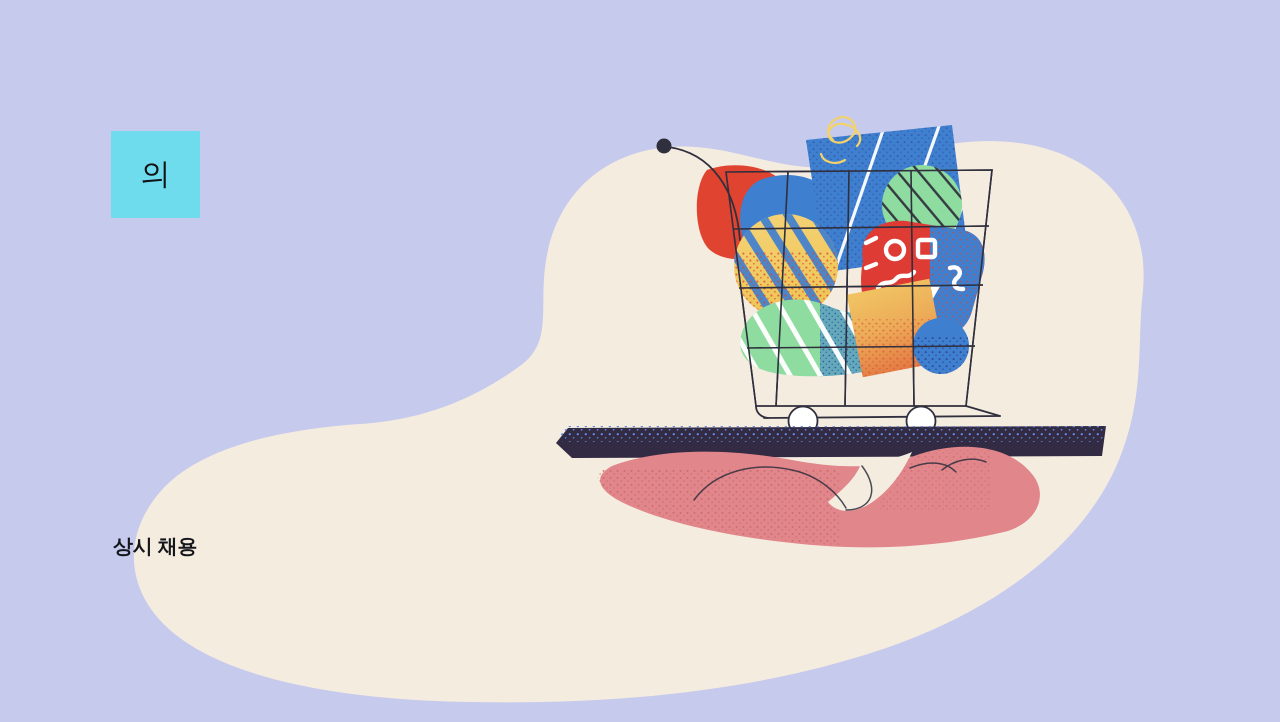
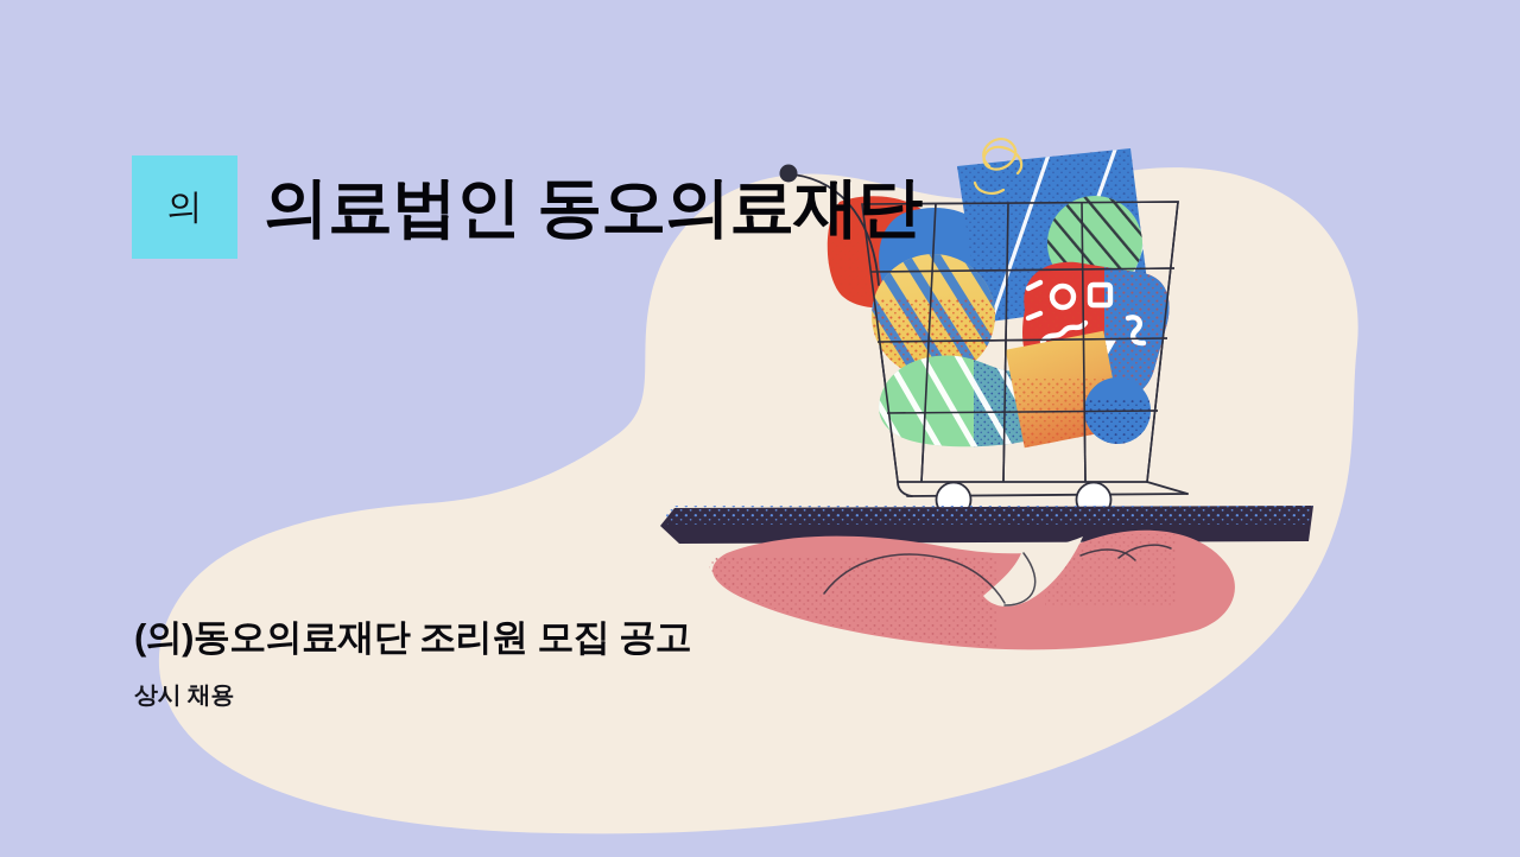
  의
+ 의료법인 동오의료재단
+ (의)동오의료재단 조리원 모집 공고
  상시 채용
